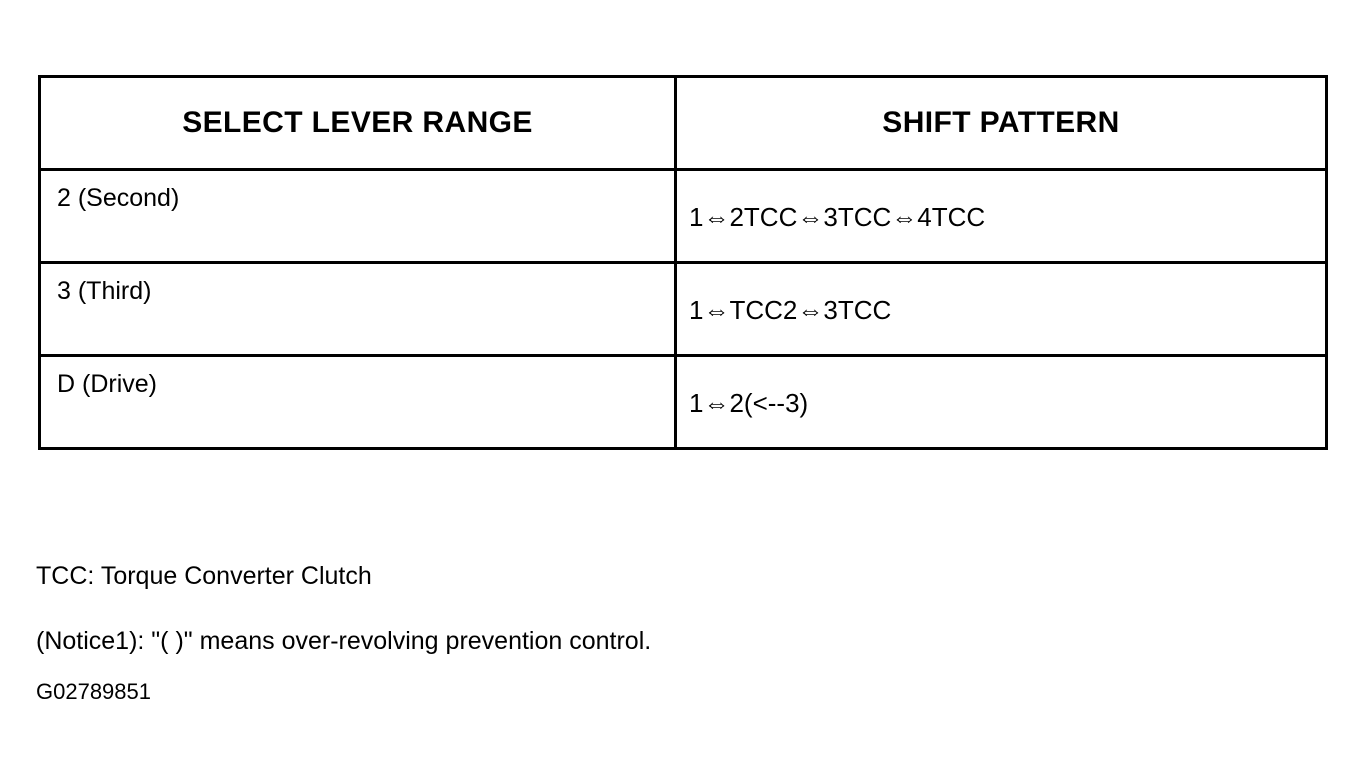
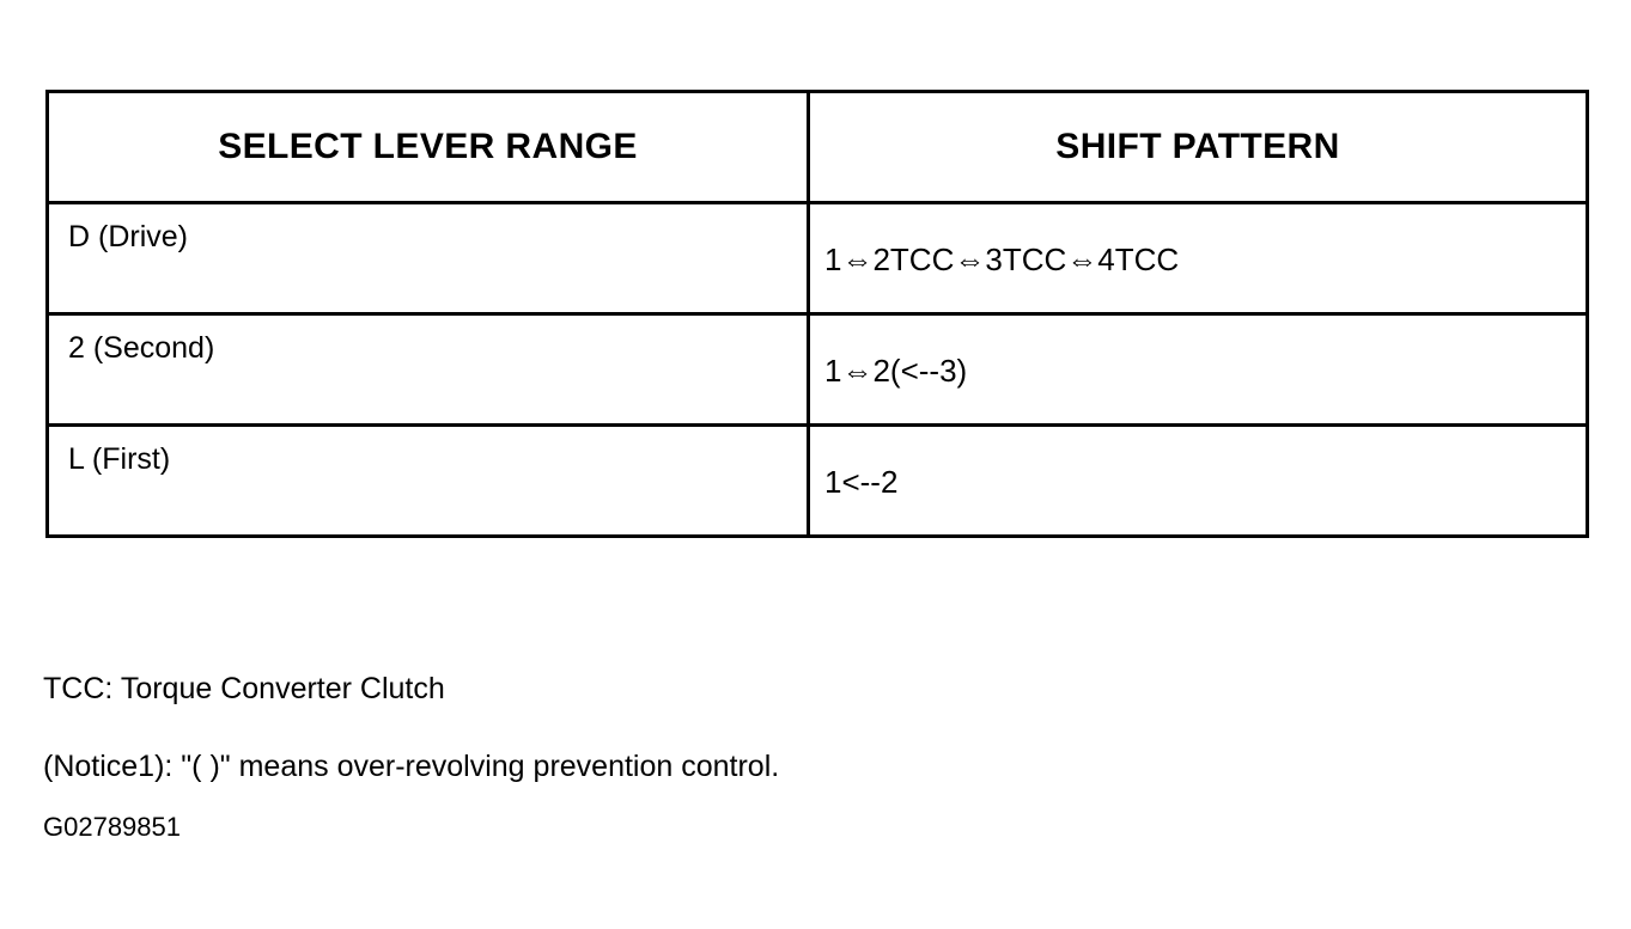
  SELECT LEVER RANGE	SHIFT PATTERN
- 2 (Second)	1⇔2TCC⇔3TCC⇔4TCC
+ D (Drive)	1⇔2TCC⇔3TCC⇔4TCC
- 3 (Third)	1⇔TCC2⇔3TCC
- D (Drive)	1⇔2(<--3)
+ 2 (Second)	1⇔2(<--3)
+ L (First)	1<--2
  TCC: Torque Converter Clutch
  (Notice1): "( )" means over-revolving prevention control.
  G02789851
